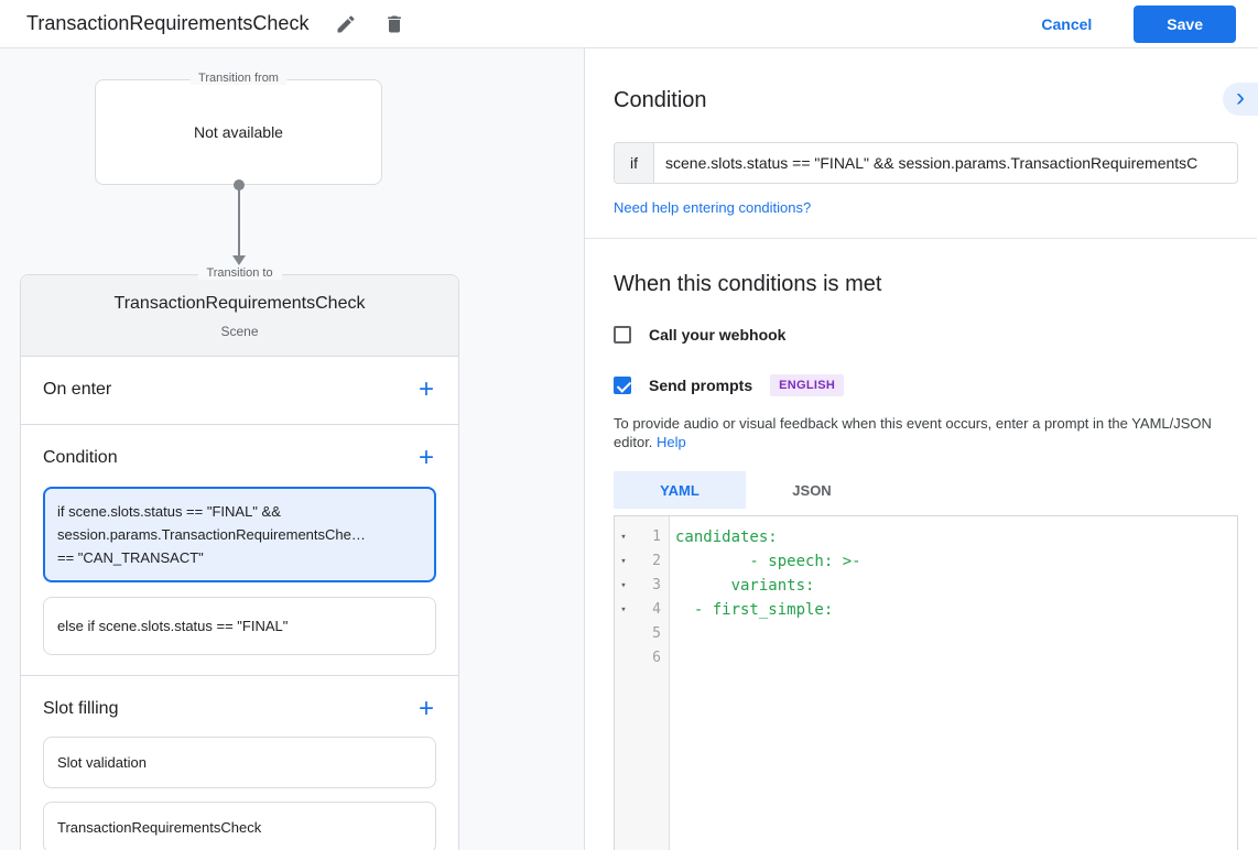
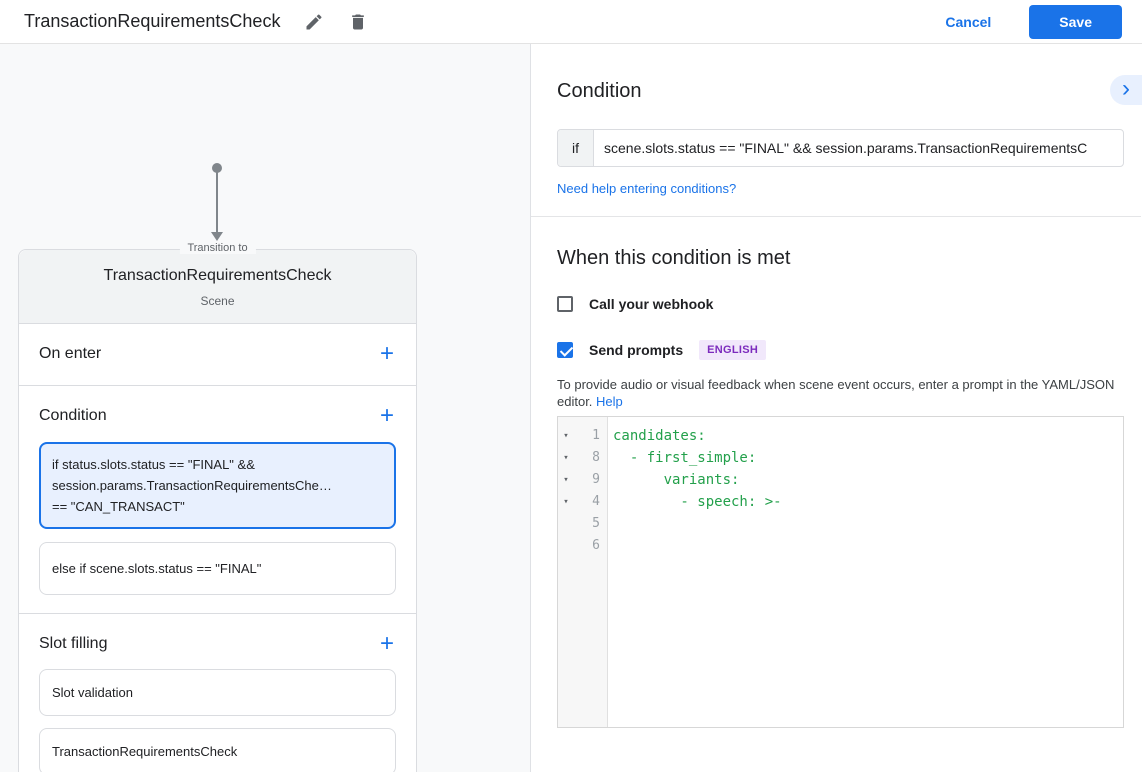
  TransactionRequirementsCheck
  Cancel
  Save
- Transition from
- Not available
  Transition to
  TransactionRequirementsCheck
  Scene
  On enter
  +
  Condition
  +
- if scene.slots.status == "FINAL" &&
+ if status.slots.status == "FINAL" &&
  session.params.TransactionRequirementsChe…
  == "CAN_TRANSACT"
  else if scene.slots.status == "FINAL"
  Slot filling
  +
  Slot validation
  TransactionRequirementsCheck
  Condition
  ›
  if
  scene.slots.status == "FINAL" && session.params.TransactionRequirementsC
  Need help entering conditions?
- When this conditions is met
+ When this condition is met
  Call your webhook
  Send prompts
  ENGLISH
- To provide audio or visual feedback when this event occurs, enter a prompt in the YAML/JSON editor. Help
+ To provide audio or visual feedback when scene event occurs, enter a prompt in the YAML/JSON editor. Help
- YAML
- JSON
  ▾
  1
  ▾
- 2
+ 8
  ▾
- 3
+ 9
  ▾
  4
  5
  6
  candidates:
- - speech: >-
+ - first_simple:
  variants:
- - first_simple:
+ - speech: >-
